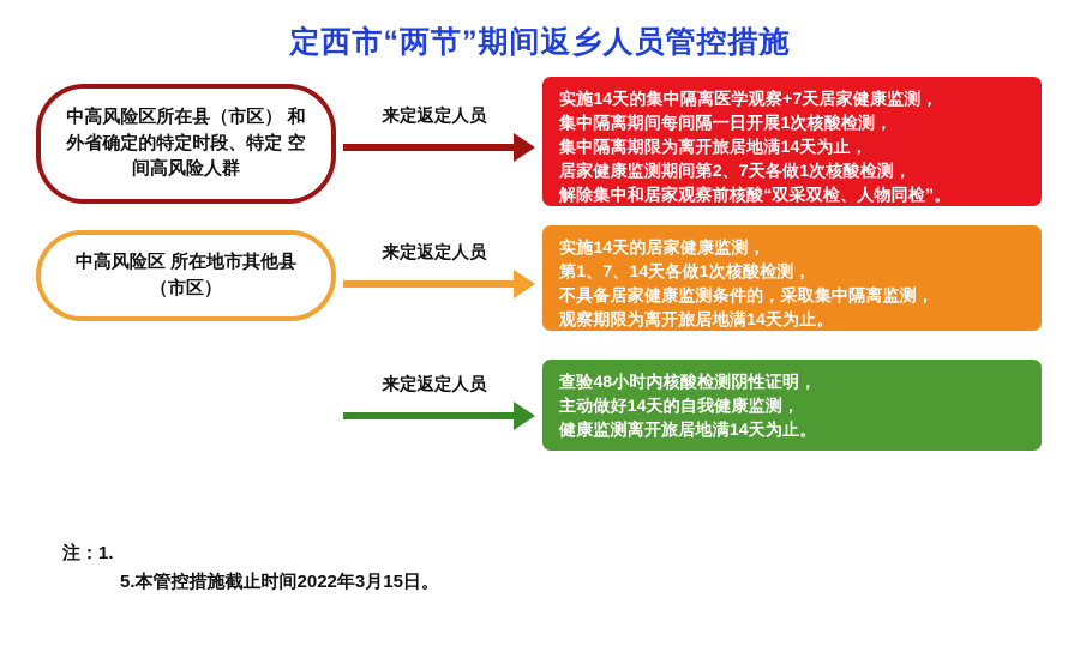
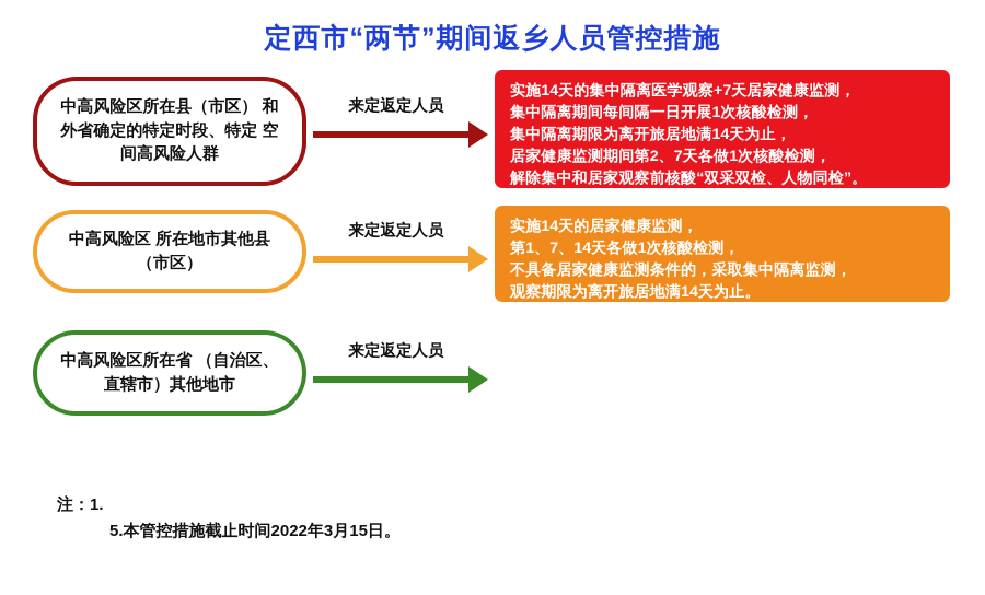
  定西市“两节”期间返乡人员管控措施
  中高风险区所在县（市区） 和外省确定的特定时段、特定 空间高风险人群
  来定返定人员
  实施14天的集中隔离医学观察+7天居家健康监测，
  集中隔离期间每间隔一日开展1次核酸检测，
  集中隔离期限为离开旅居地满14天为止，
  居家健康监测期间第2、7天各做1次核酸检测，
  解除集中和居家观察前核酸“双采双检、人物同检”。
  中高风险区 所在地市其他县（市区）
  来定返定人员
  实施14天的居家健康监测，
  第1、7、14天各做1次核酸检测，
  不具备居家健康监测条件的，采取集中隔离监测，
  观察期限为离开旅居地满14天为止。
+ 中高风险区所在省 （自治区、直辖市）其他地市
  来定返定人员
- 查验48小时内核酸检测阴性证明，
- 主动做好14天的自我健康监测，
- 健康监测离开旅居地满14天为止。
  注：
  1.
  5.
  本管控措施截止时间2022年3月15日。
